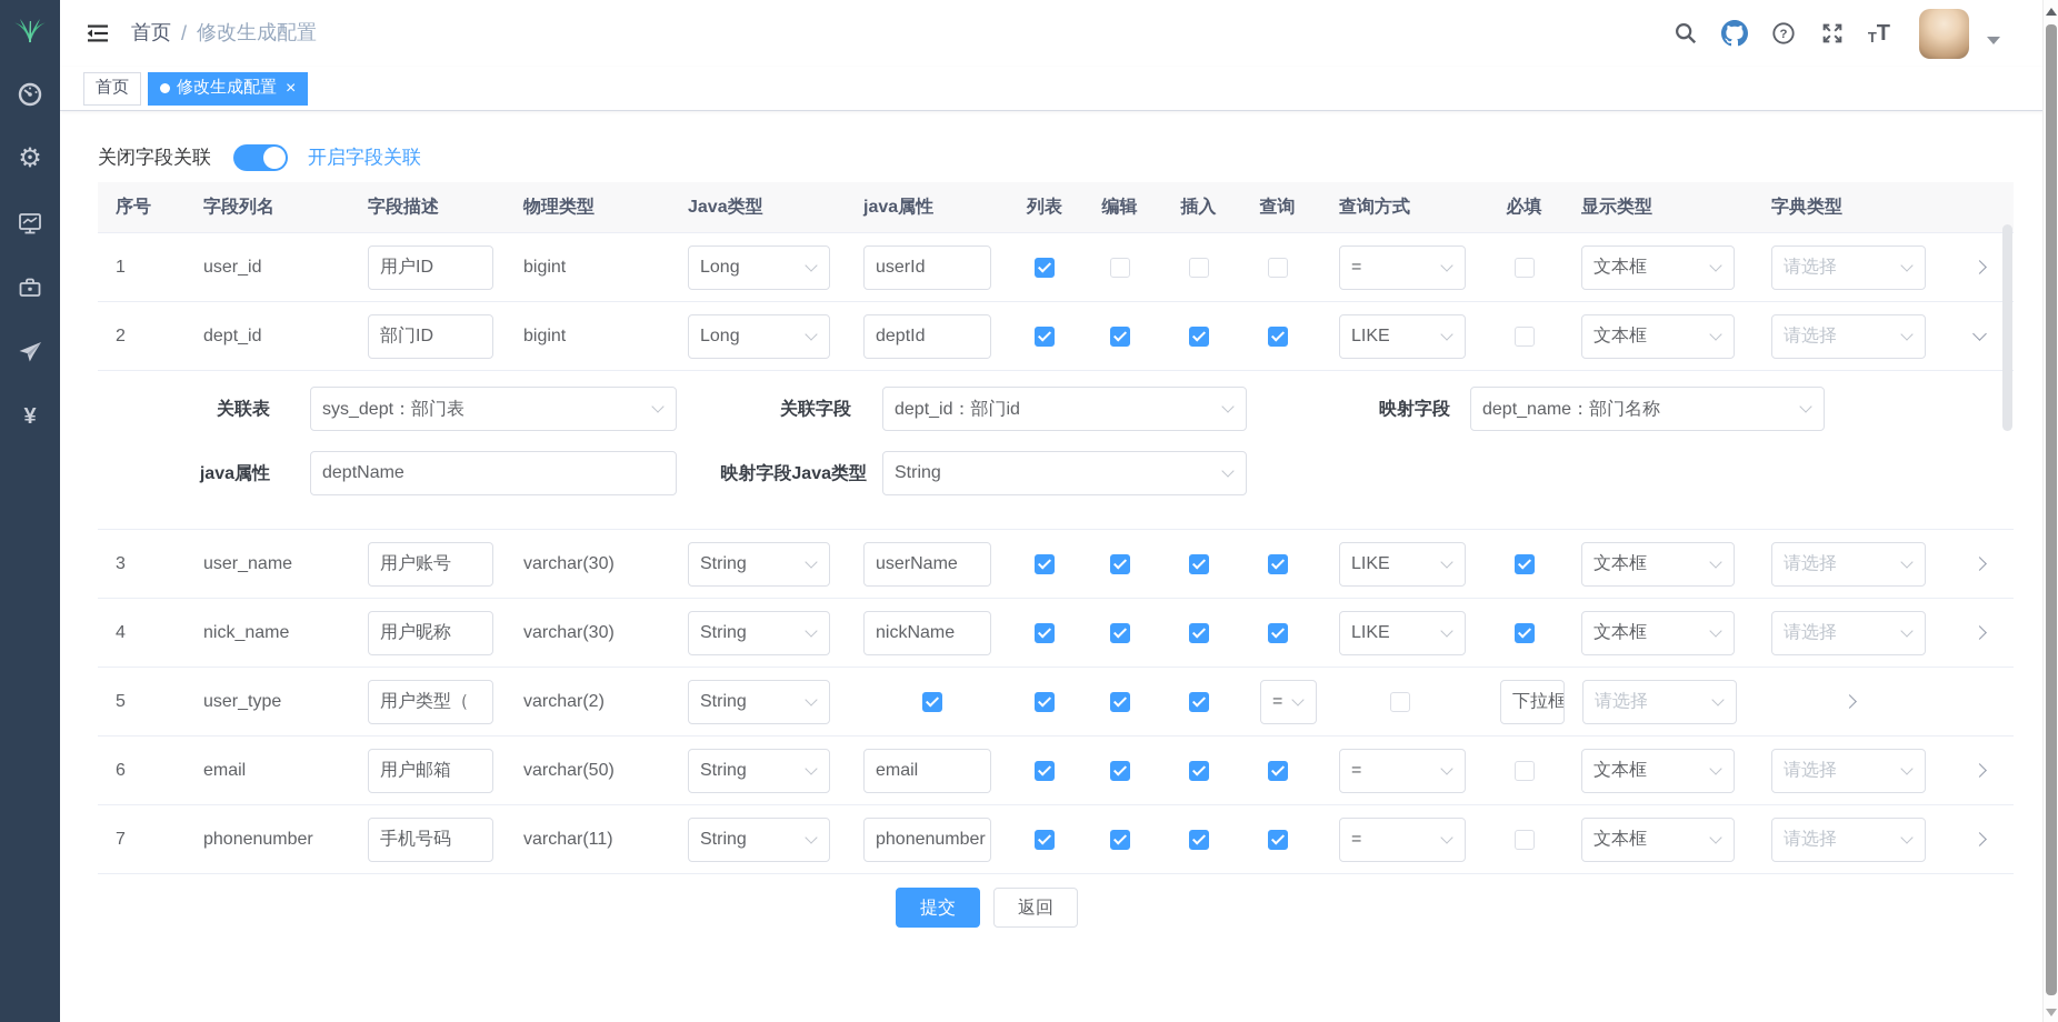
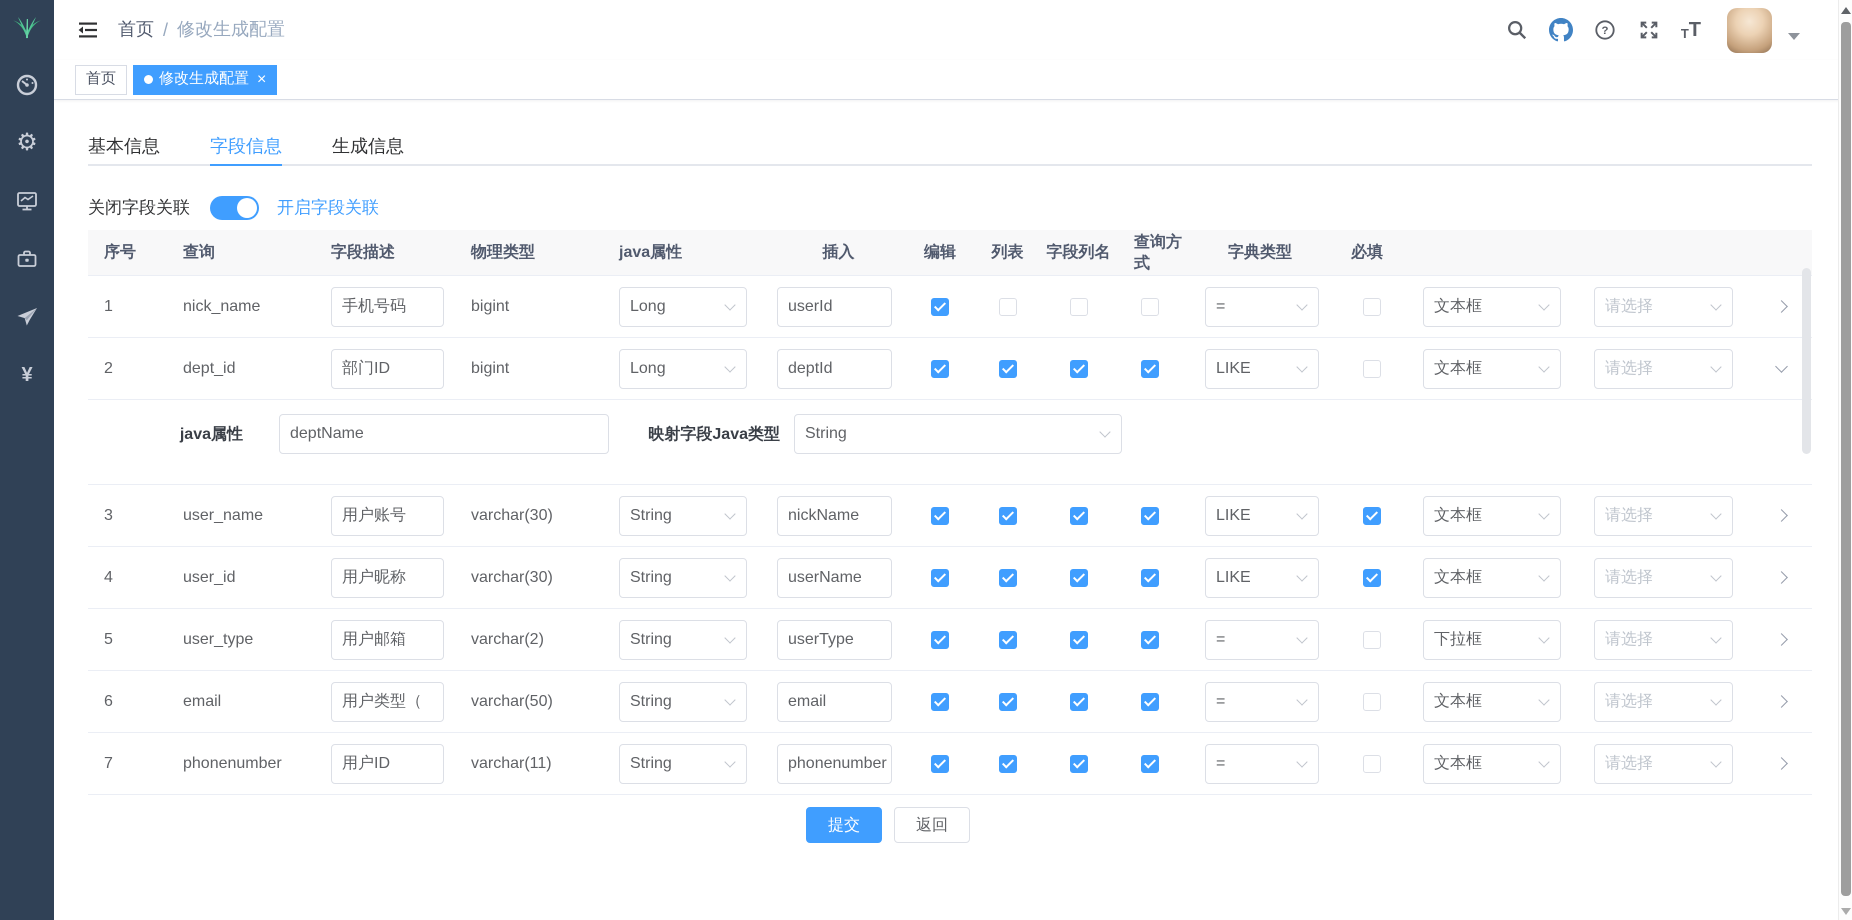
  ⚙
  ¥
  首页
  /
  修改生成配置
  ?
  T
  T
  首页
  修改生成配置
  ×
+ 基本信息
+ 字段信息
+ 生成信息
  关闭字段关联
  开启字段关联
  序号
- 字段列名
+ 查询
  字段描述
  物理类型
- Java类型
  java属性
- 列表
+ 插入
  编辑
- 插入
+ 列表
- 查询
+ 字段列名
  查询方式
- 必填
+ 字典类型
- 显示类型
- 字典类型
+ 必填
  1
- user_id
+ nick_name
- 用户ID
+ 手机号码
  bigint
  Long
  userId
  =
  文本框
  请选择
  2
  dept_id
  部门ID
  bigint
  Long
  deptId
  LIKE
  文本框
  请选择
- 关联表
- sys_dept：部门表
- 关联字段
- dept_id：部门id
- 映射字段
- dept_name：部门名称
  java属性
  deptName
  映射字段Java类型
  String
  3
  user_name
  用户账号
  varchar(30)
  String
- userName
+ nickName
  LIKE
  文本框
  请选择
  4
- nick_name
+ user_id
  用户昵称
  varchar(30)
  String
- nickName
+ userName
  LIKE
  文本框
  请选择
  5
  user_type
- 用户类型（
+ 用户邮箱
  varchar(2)
  String
+ userType
  =
  下拉框
  请选择
  6
  email
- 用户邮箱
+ 用户类型（
  varchar(50)
  String
  email
  =
  文本框
  请选择
  7
  phonenumber
- 手机号码
+ 用户ID
  varchar(11)
  String
  phonenumber
  =
  文本框
  请选择
  提交
  返回
